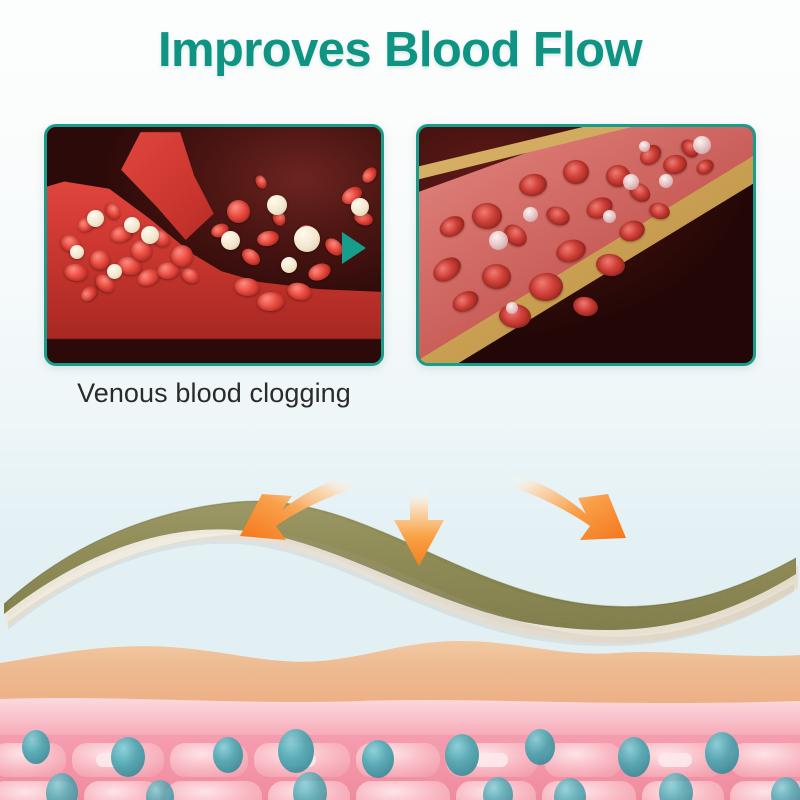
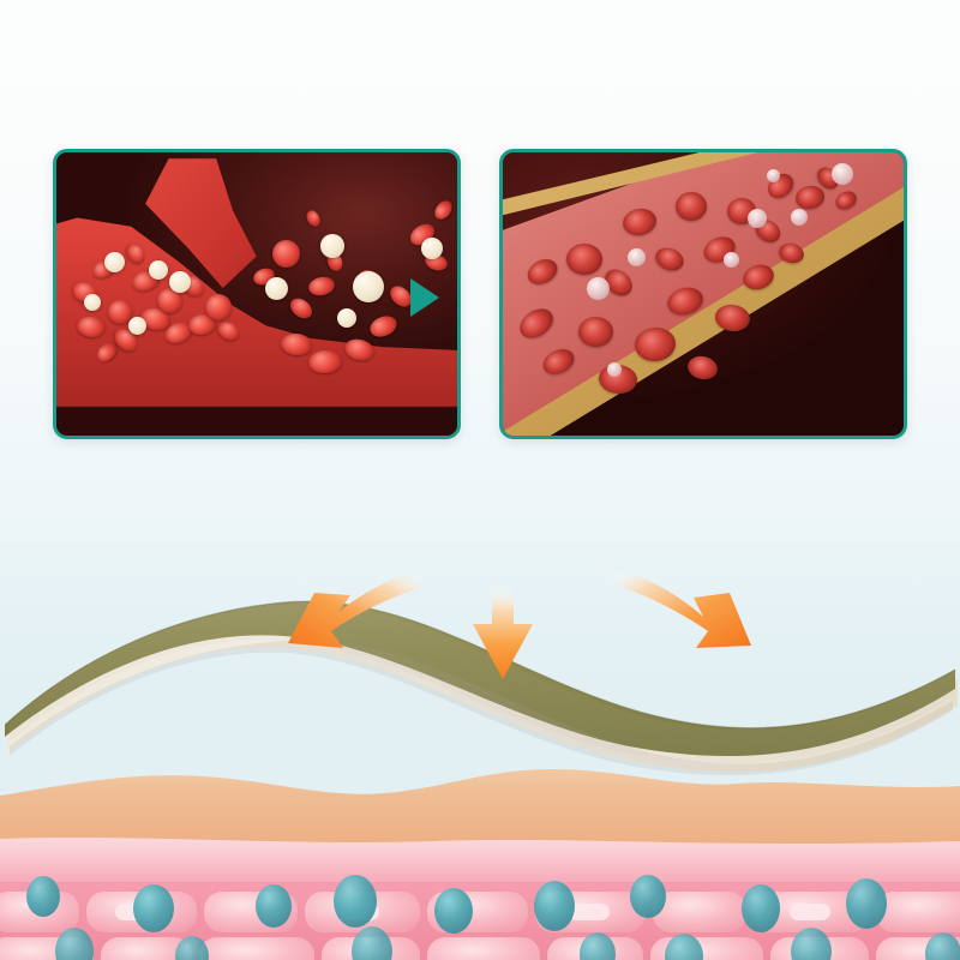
- Improves Blood Flow
- Venous blood clogging
